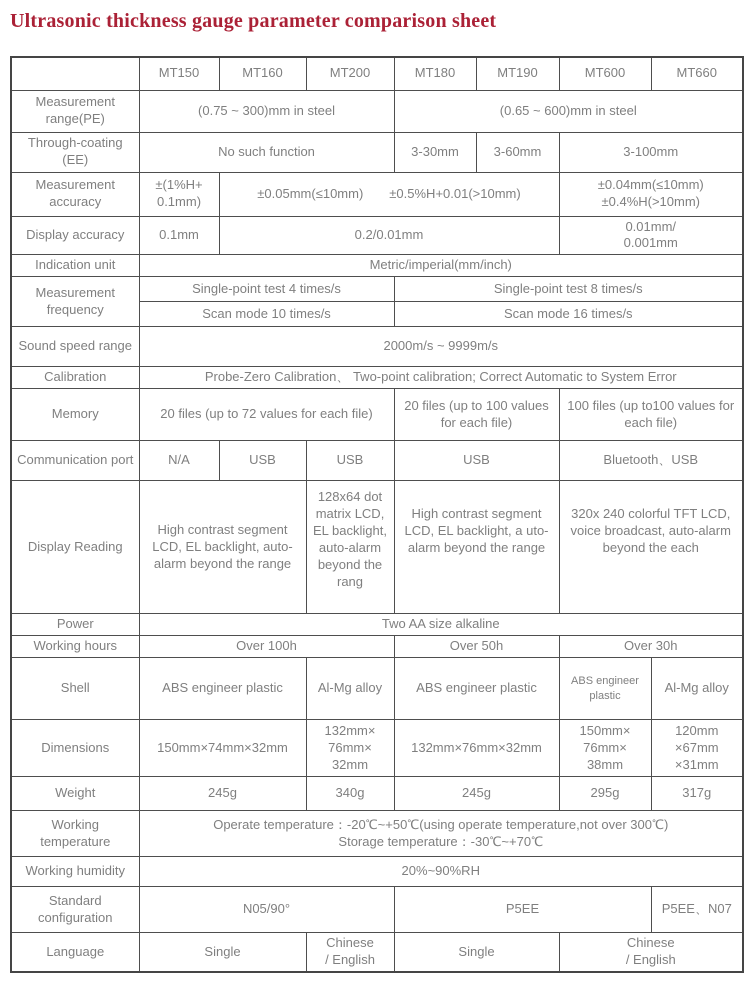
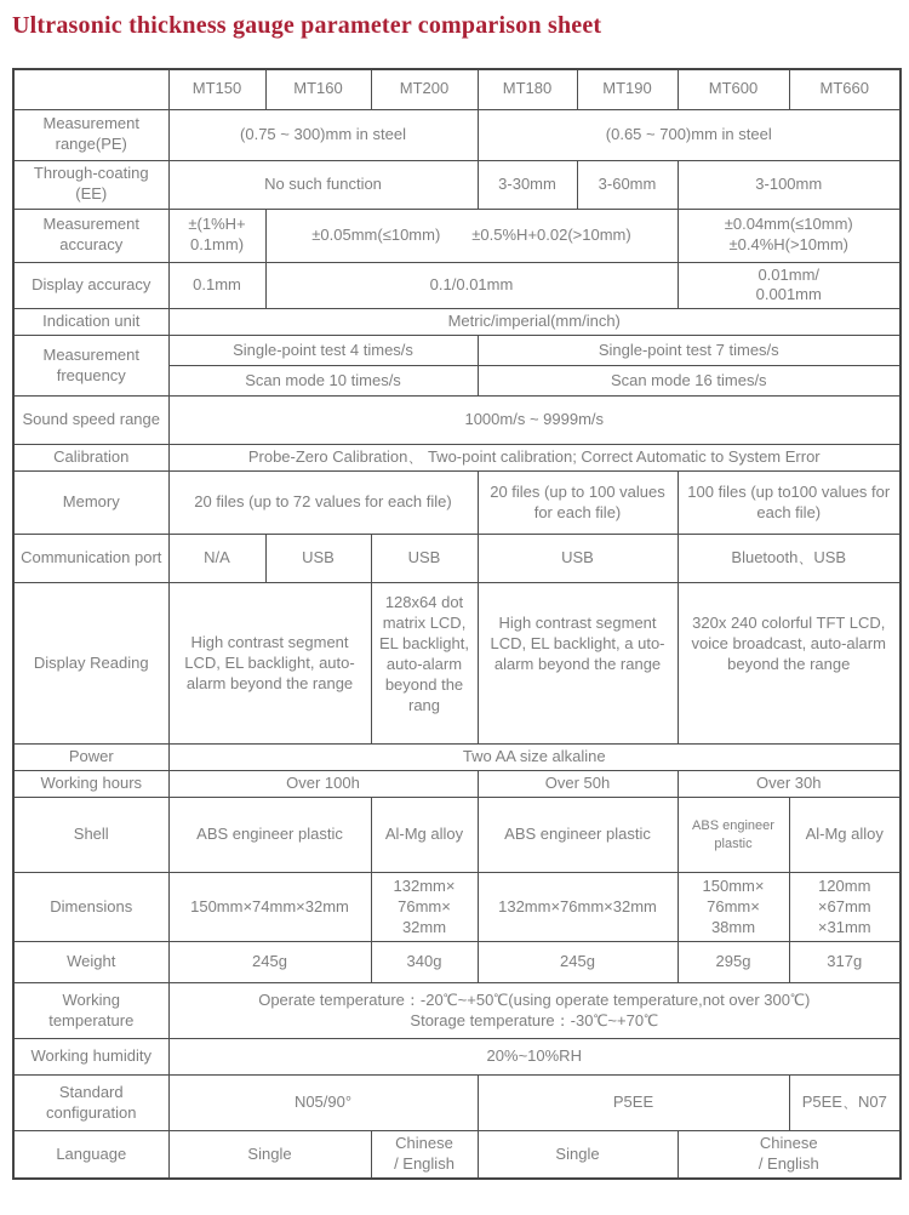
  Ultrasonic thickness gauge parameter comparison sheet
  	MT150	MT160	MT200	MT180	MT190	MT600	MT660
- Measurement range(PE)	(0.75 ~ 300)mm in steel	(0.65 ~ 600)mm in steel
+ Measurement range(PE)	(0.75 ~ 300)mm in steel	(0.65 ~ 700)mm in steel
  Through-coating (EE)	No such function	3-30mm	3-60mm	3-100mm
- Measurement accuracy	±(1%H+ 0.1mm)	±0.05mm(≤10mm) ±0.5%H+0.01(>10mm)	±0.04mm(≤10mm) ±0.4%H(>10mm)
+ Measurement accuracy	±(1%H+ 0.1mm)	±0.05mm(≤10mm) ±0.5%H+0.02(>10mm)	±0.04mm(≤10mm) ±0.4%H(>10mm)
- Display accuracy	0.1mm	0.2/0.01mm	0.01mm/ 0.001mm
+ Display accuracy	0.1mm	0.1/0.01mm	0.01mm/ 0.001mm
  Indication unit	Metric/imperial(mm/inch)
- Measurement frequency	Single-point test 4 times/s	Single-point test 8 times/s
+ Measurement frequency	Single-point test 4 times/s	Single-point test 7 times/s
  Scan mode 10 times/s	Scan mode 16 times/s
- Sound speed range	2000m/s ~ 9999m/s
+ Sound speed range	1000m/s ~ 9999m/s
  Calibration	Probe-Zero Calibration、 Two-point calibration; Correct Automatic to System Error
  Memory	20 files (up to 72 values for each file)	20 files (up to 100 values for each file)	100 files (up to100 values for each file)
  Communication port	N/A	USB	USB	USB	Bluetooth、USB
- Display Reading	High contrast segment LCD, EL backlight, auto-alarm beyond the range	128x64 dot matrix LCD, EL backlight, auto-alarm beyond the rang	High contrast segment LCD, EL backlight, a uto-alarm beyond the range	320x 240 colorful TFT LCD, voice broadcast, auto-alarm beyond the each
+ Display Reading	High contrast segment LCD, EL backlight, auto-alarm beyond the range	128x64 dot matrix LCD, EL backlight, auto-alarm beyond the rang	High contrast segment LCD, EL backlight, a uto-alarm beyond the range	320x 240 colorful TFT LCD, voice broadcast, auto-alarm beyond the range
  Power	Two AA size alkaline
  Working hours	Over 100h	Over 50h	Over 30h
  Shell	ABS engineer plastic	Al-Mg alloy	ABS engineer plastic	ABS engineer plastic	Al-Mg alloy
  Dimensions	150mm×74mm×32mm	132mm× 76mm× 32mm	132mm×76mm×32mm	150mm× 76mm× 38mm	120mm ×67mm ×31mm
  Weight	245g	340g	245g	295g	317g
  Working temperature	Operate temperature：-20℃~+50℃(using operate temperature,not over 300℃) Storage temperature：-30℃~+70℃
- Working humidity	20%~90%RH
+ Working humidity	20%~10%RH
  Standard configuration	N05/90°	P5EE	P5EE、N07
  Language	Single	Chinese / English	Single	Chinese / English
